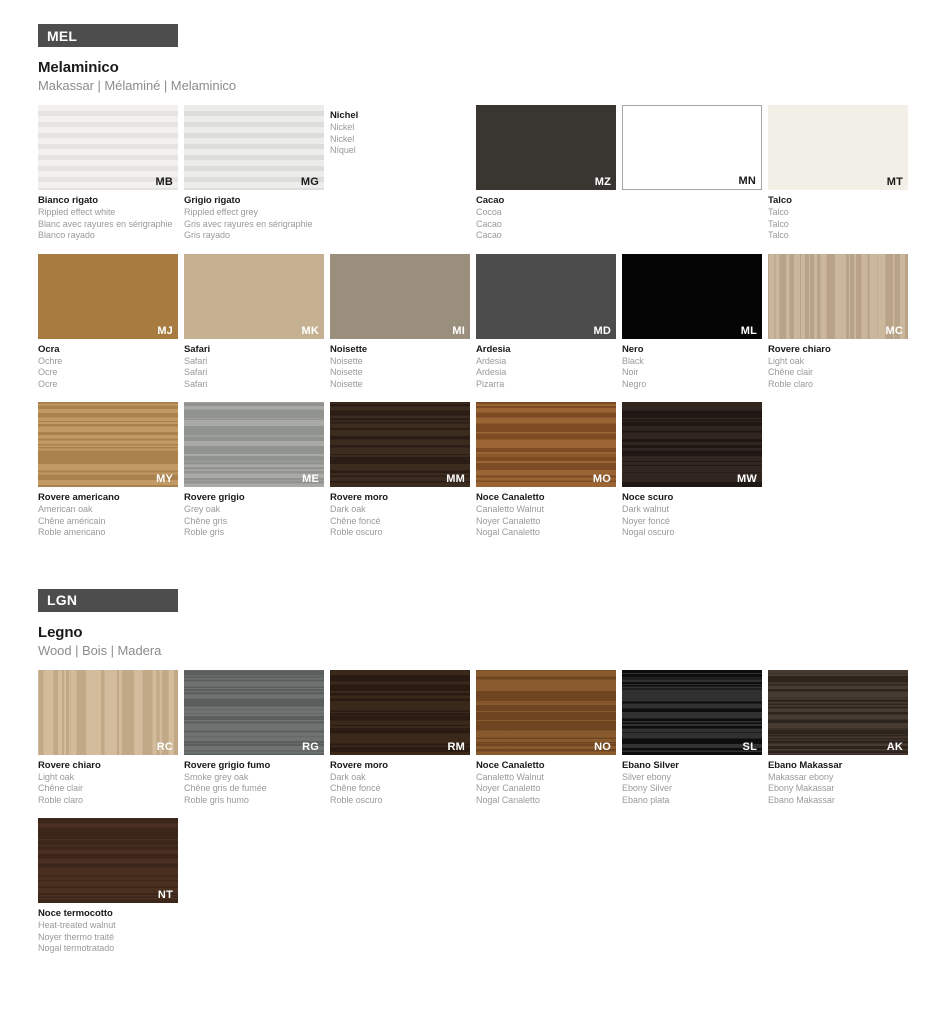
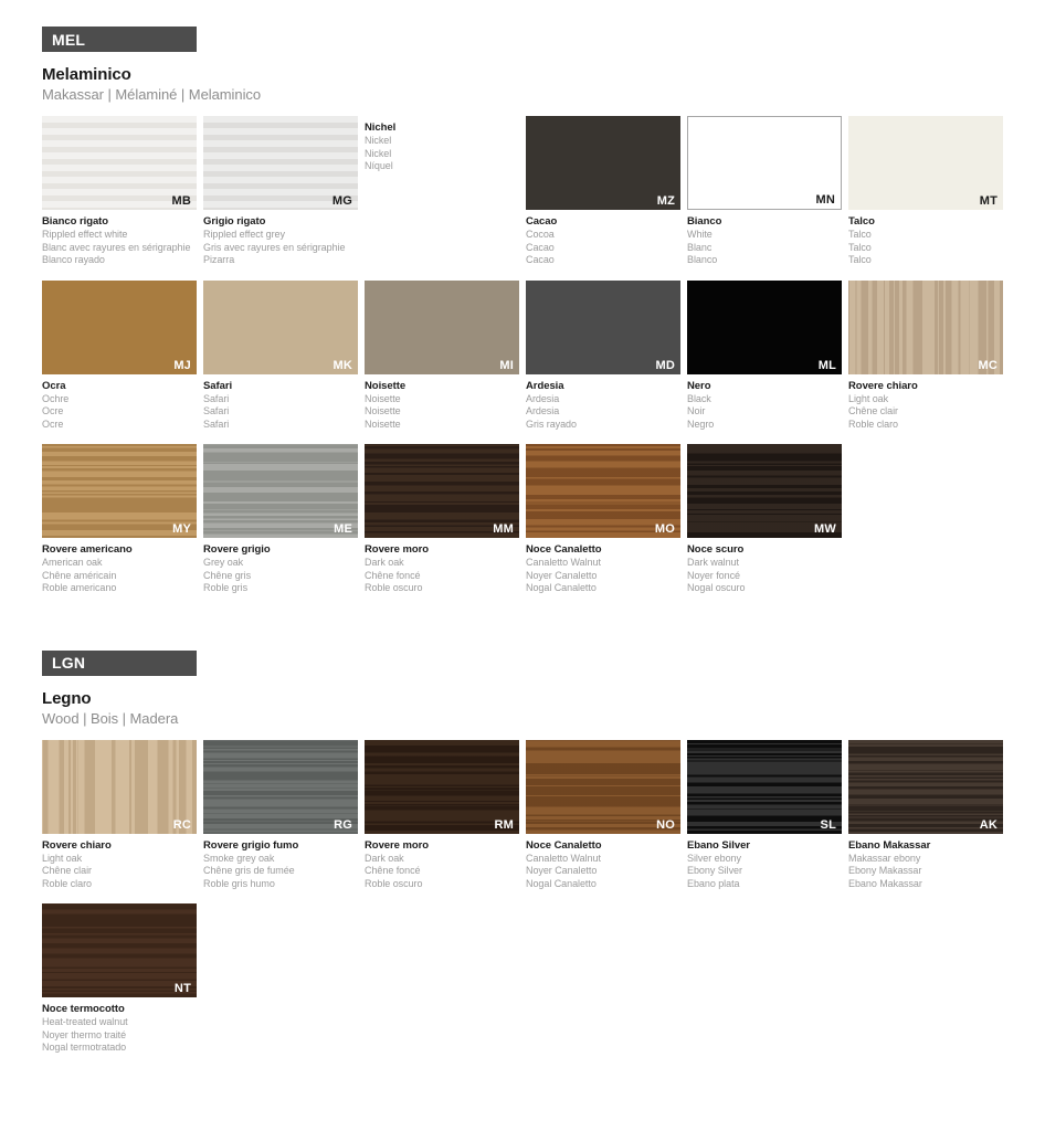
  MEL
  Melaminico
  Makassar | Mélaminé | Melaminico
  MB
  Bianco rigato
  Rippled effect white
  Blanc avec rayures en sérigraphie
  Blanco rayado
  MG
  Grigio rigato
  Rippled effect grey
  Gris avec rayures en sérigraphie
- Gris rayado
+ Pizarra
  Nichel
  Nickel
  Nickel
  Níquel
  MZ
  Cacao
  Cocoa
  Cacao
  Cacao
  MN
+ Bianco
+ White
+ Blanc
+ Blanco
  MT
  Talco
  Talco
  Talco
  Talco
  MJ
  Ocra
  Ochre
  Ocre
  Ocre
  MK
  Safari
  Safari
  Safari
  Safari
  MI
  Noisette
  Noisette
  Noisette
  Noisette
  MD
  Ardesia
  Ardesia
  Ardesia
- Pizarra
+ Gris rayado
  ML
  Nero
  Black
  Noir
  Negro
  MC
  Rovere chiaro
  Light oak
  Chêne clair
  Roble claro
  MY
  Rovere americano
  American oak
  Chêne américain
  Roble americano
  ME
  Rovere grigio
  Grey oak
  Chêne gris
  Roble gris
  MM
  Rovere moro
  Dark oak
  Chêne foncé
  Roble oscuro
  MO
  Noce Canaletto
  Canaletto Walnut
  Noyer Canaletto
  Nogal Canaletto
  MW
  Noce scuro
  Dark walnut
  Noyer foncé
  Nogal oscuro
  LGN
  Legno
  Wood | Bois | Madera
  RC
  Rovere chiaro
  Light oak
  Chêne clair
  Roble claro
  RG
  Rovere grigio fumo
  Smoke grey oak
  Chêne gris de fumée
  Roble gris humo
  RM
  Rovere moro
  Dark oak
  Chêne foncé
  Roble oscuro
  NO
  Noce Canaletto
  Canaletto Walnut
  Noyer Canaletto
  Nogal Canaletto
  SL
  Ebano Silver
  Silver ebony
  Ebony Silver
  Ebano plata
  AK
  Ebano Makassar
  Makassar ebony
  Ebony Makassar
  Ebano Makassar
  NT
  Noce termocotto
  Heat-treated walnut
  Noyer thermo traité
  Nogal termotratado
